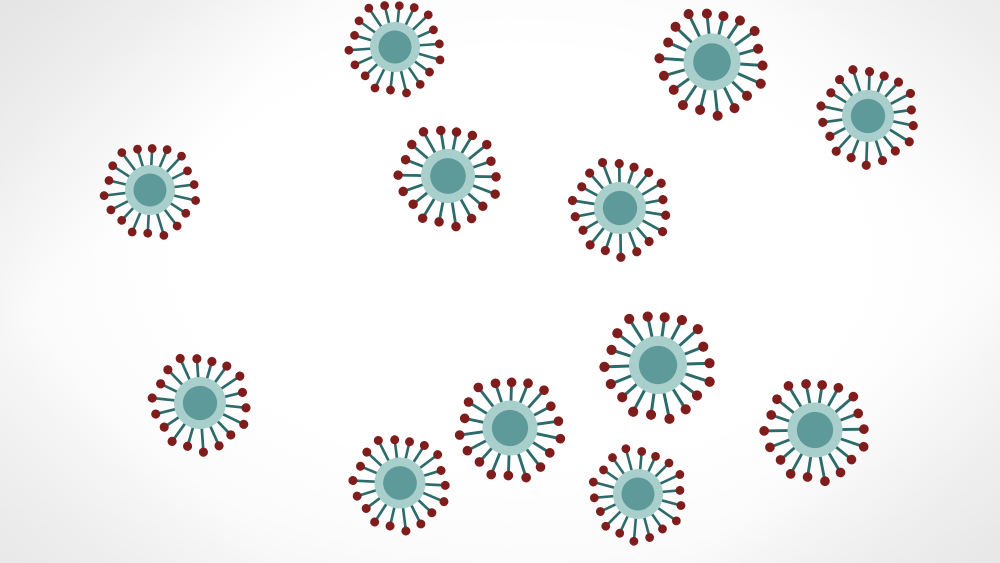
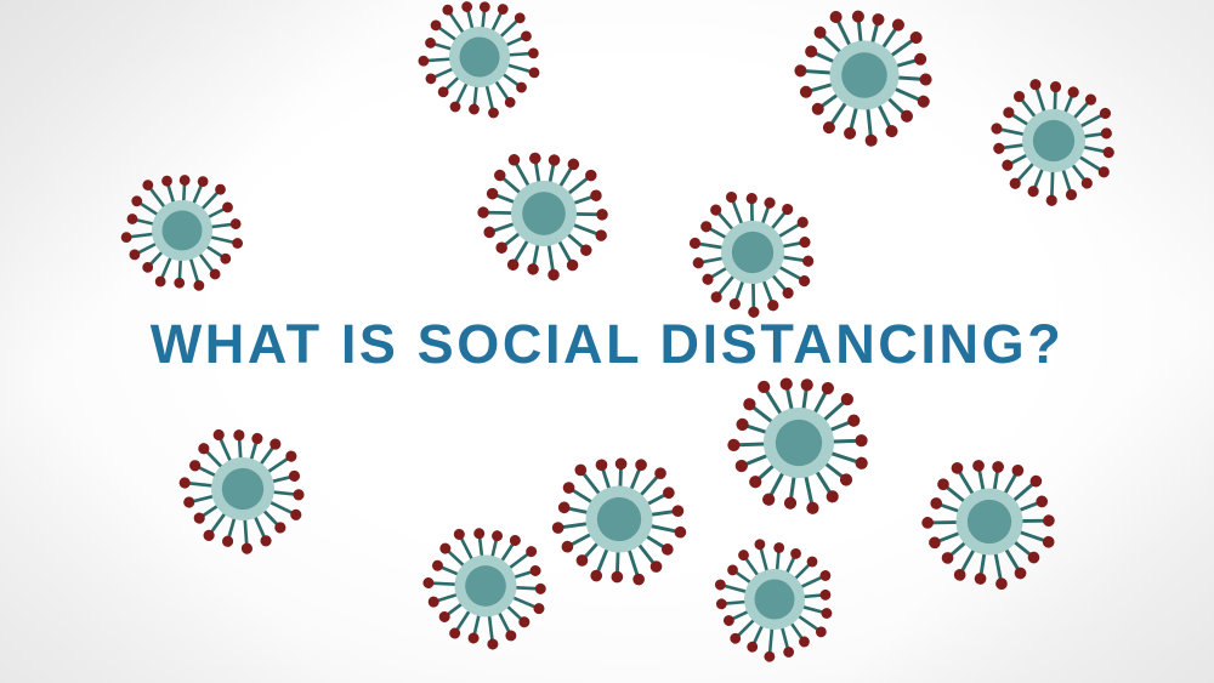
+ WHAT IS SOCIAL DISTANCING?
